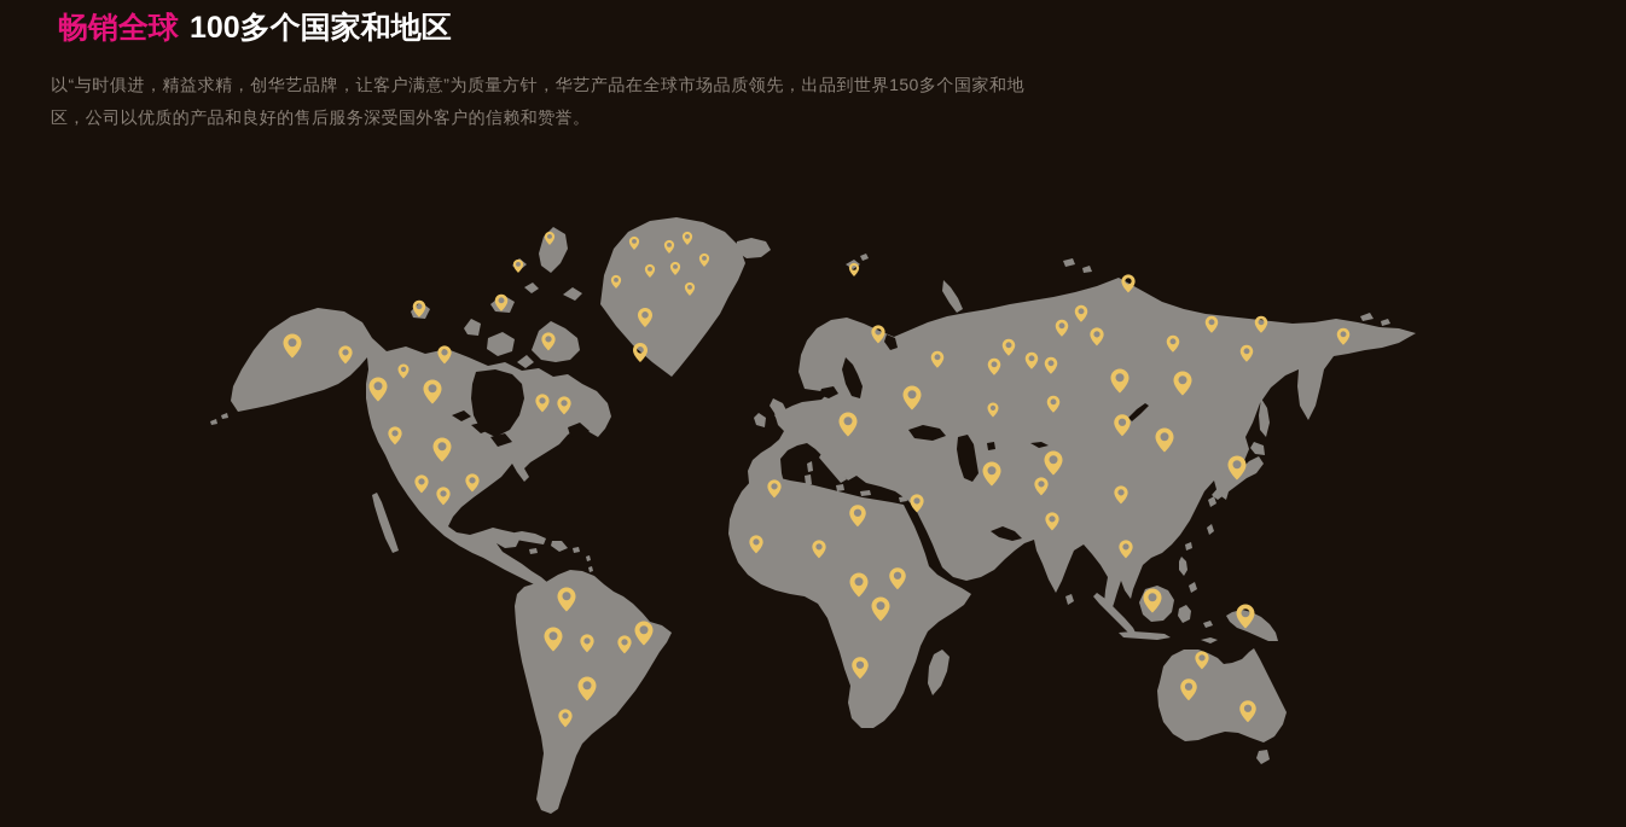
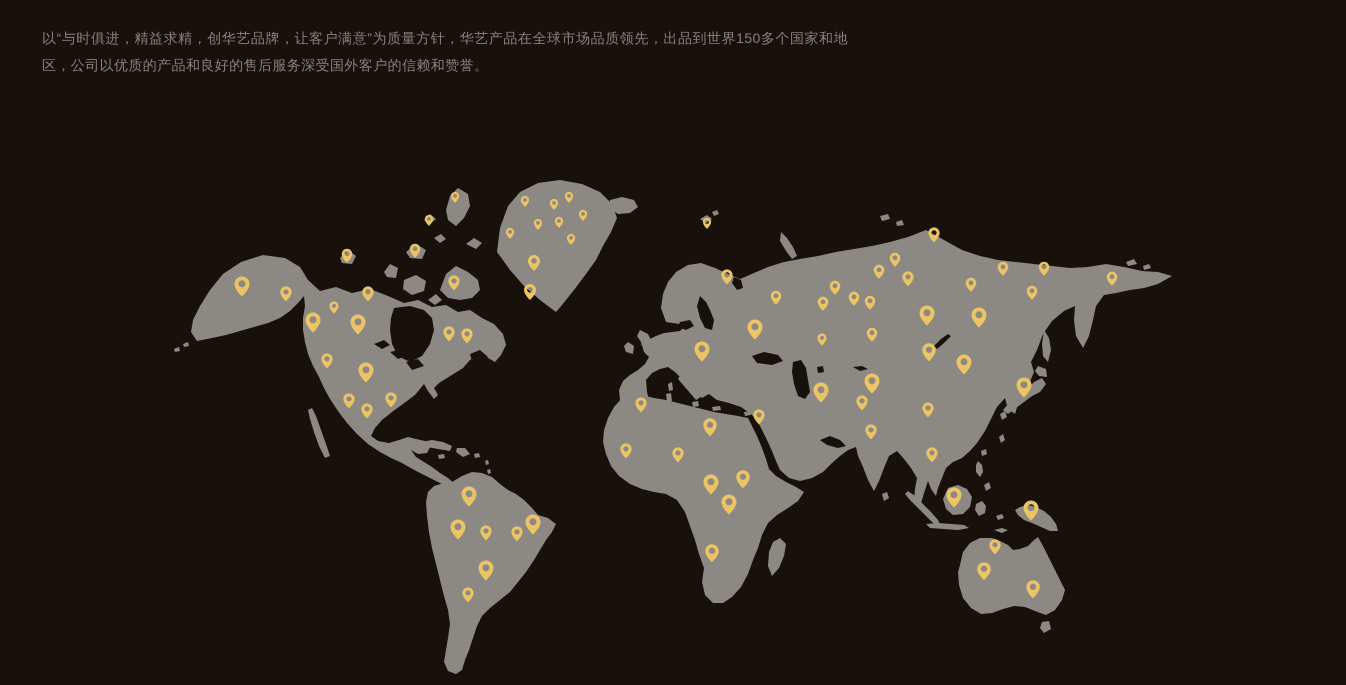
- 畅销全球 100多个国家和地区
  以“与时俱进，精益求精，创华艺品牌，让客户满意”为质量方针，华艺产品在全球市场品质领先，出品到世界150多个国家和地区，公司以优质的产品和良好的售后服务深受国外客户的信赖和赞誉。
